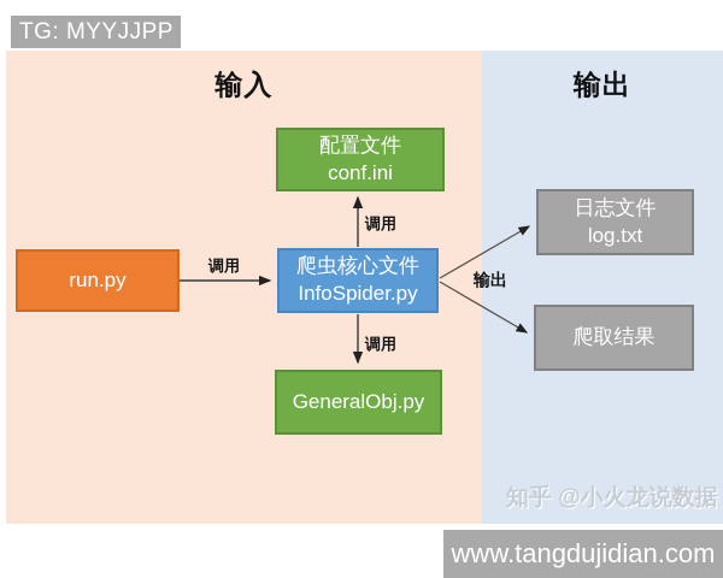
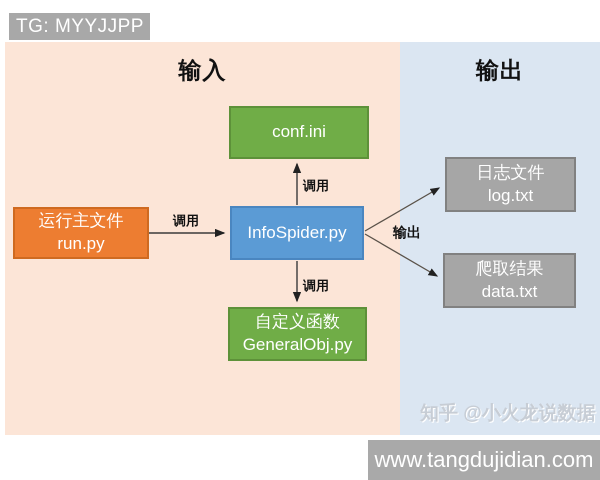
  TG: MYYJJPP
  输入
  输出
  调用
  调用
  调用
  输出
+ 运行主文件
  run.py
- 配置文件
  conf.ini
- 爬虫核心文件
  InfoSpider.py
+ 自定义函数
  GeneralObj.py
  日志文件
  log.txt
  爬取结果
+ data.txt
  知乎 @小火龙说数据
  www.tangdujidian.com
